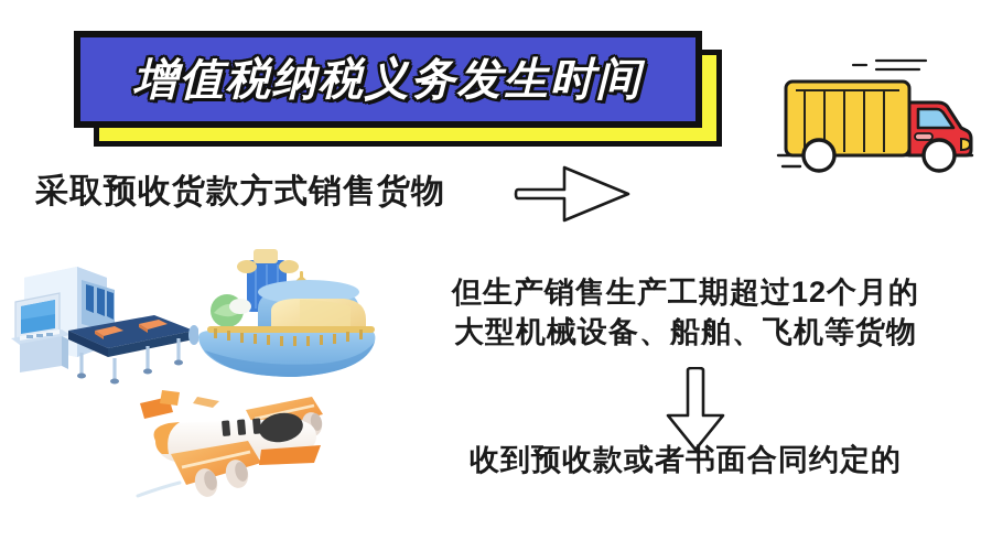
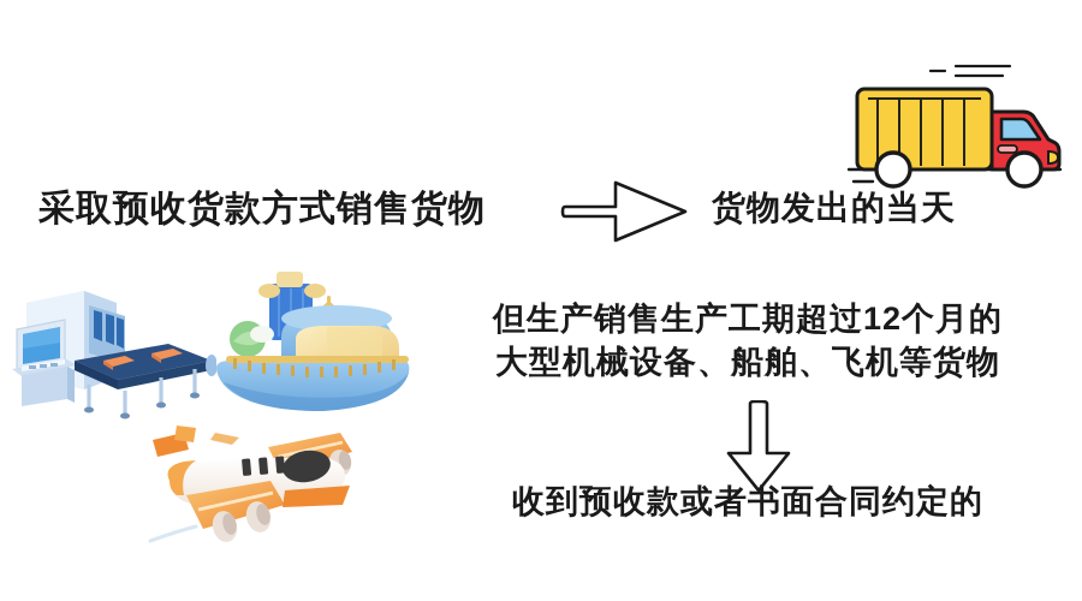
- 增值税纳税义务发生时间
  采取预收货款方式销售货物
+ 货物发出的当天
  但生产销售生产工期超过12个月的
  大型机械设备、船舶、飞机等货物
  收到预收款或者书面合同约定的
